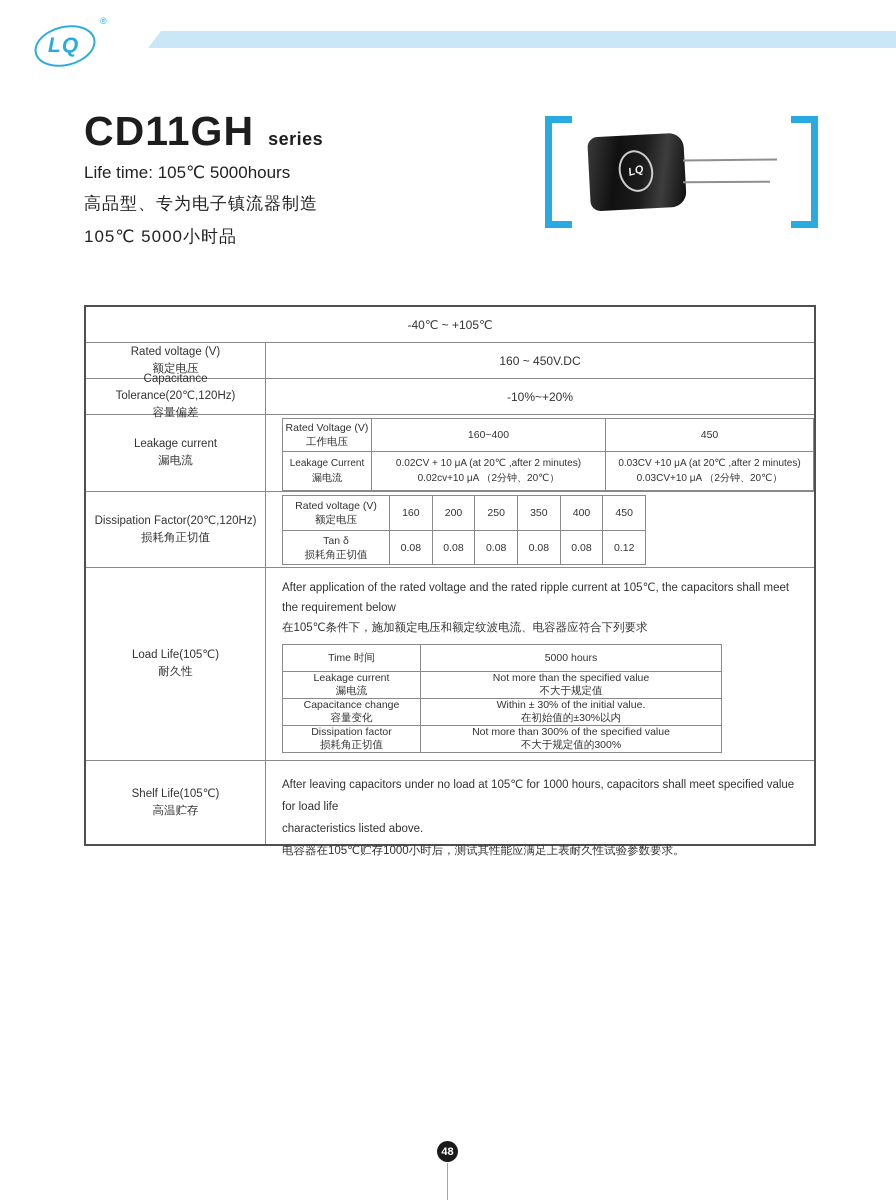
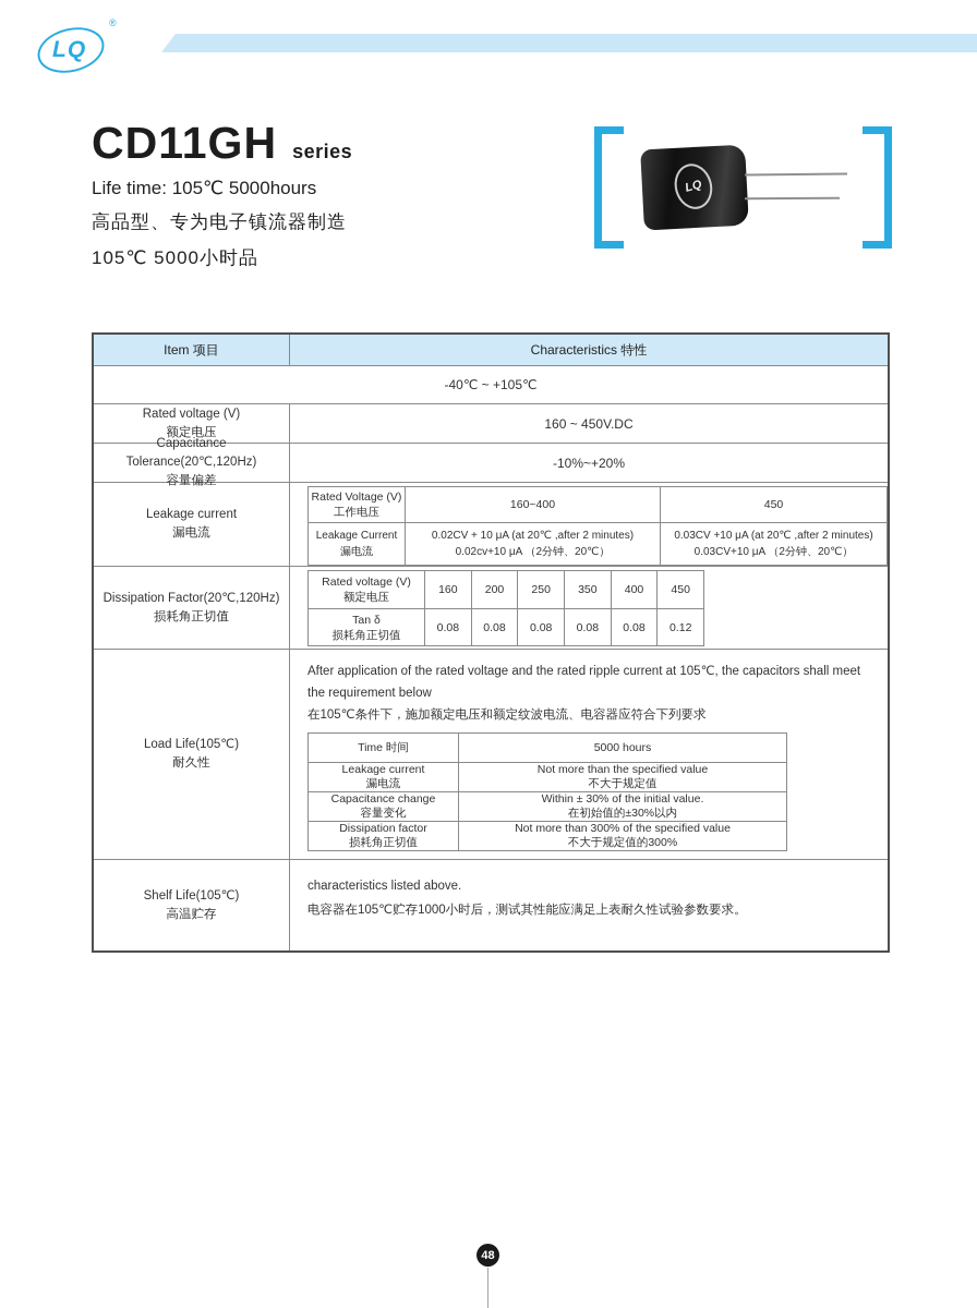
  LQ
  ®
  CD11GH
  series
  Life time: 105℃ 5000hours
  高品型、专为电子镇流器制造
  105℃ 5000小时品
+ Item 项目
+ Characteristics 特性
  -40℃ ~ +105℃
  Rated voltage (V)
  额定电压
  160 ~ 450V.DC
  Capacitance Tolerance(20℃,120Hz)
  容量偏差
  -10%~+20%
  Leakage current
  漏电流
  Rated Voltage (V)
  工作电压
  160~400
  450
  Leakage Current
  漏电流
  0.02CV + 10 μA (at 20℃ ,after 2 minutes)
  0.02cv+10 μA （2分钟、20℃）
  0.03CV +10 μA (at 20℃ ,after 2 minutes)
  0.03CV+10 μA （2分钟、20℃）
  Dissipation Factor(20℃,120Hz)
  损耗角正切值
  Rated voltage (V)
  额定电压
  160
  200
  250
  350
  400
  450
  Tan δ
  损耗角正切值
  0.08
  0.08
  0.08
  0.08
  0.08
  0.12
  Load Life(105℃)
  耐久性
  After application of the rated voltage and the rated ripple current at 105℃, the capacitors shall meet
  the requirement below
  在105℃条件下，施加额定电压和额定纹波电流、电容器应符合下列要求
  Time 时间
  5000 hours
  Leakage current
  漏电流
  Not more than the specified value
  不大于规定值
  Capacitance change
  容量变化
  Within ± 30% of the initial value.
  在初始值的±30%以内
  Dissipation factor
  损耗角正切值
  Not more than 300% of the specified value
  不大于规定值的300%
  Shelf Life(105℃)
  高温贮存
- After leaving capacitors under no load at 105℃ for 1000 hours, capacitors shall meet specified value for load life
  characteristics listed above.
  电容器在105℃贮存1000小时后，测试其性能应满足上表耐久性试验参数要求。
  48
